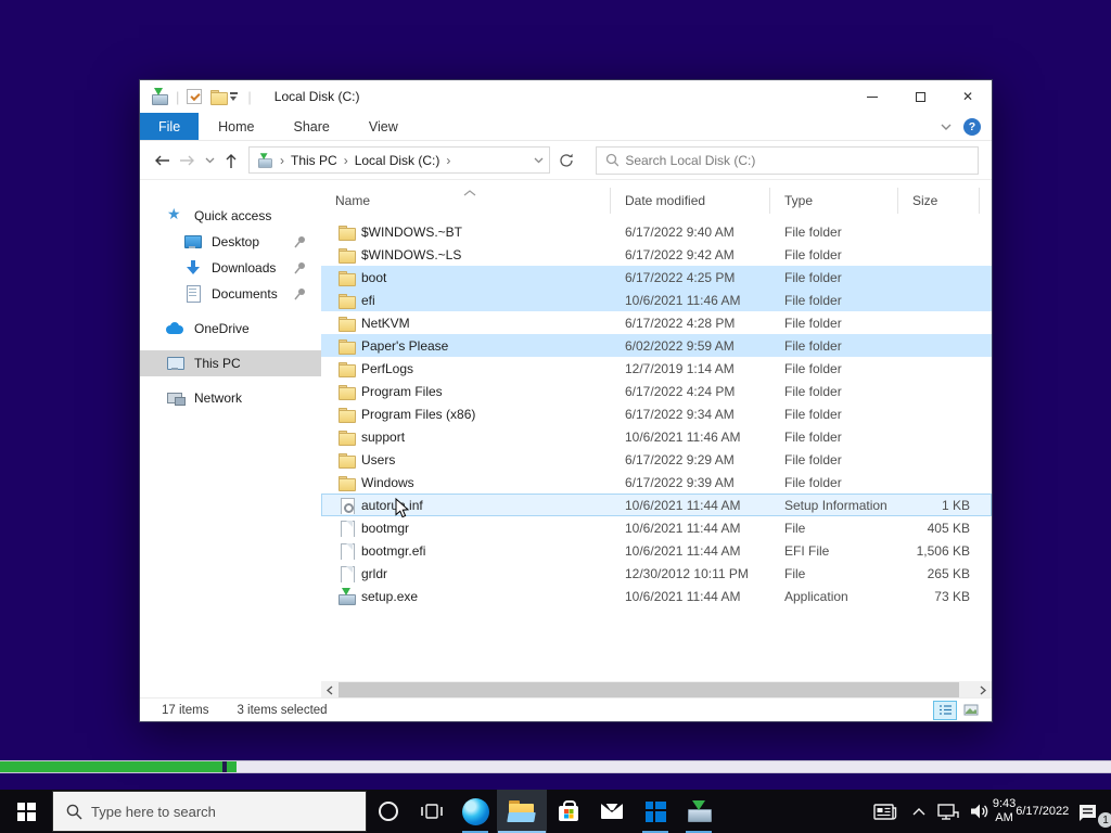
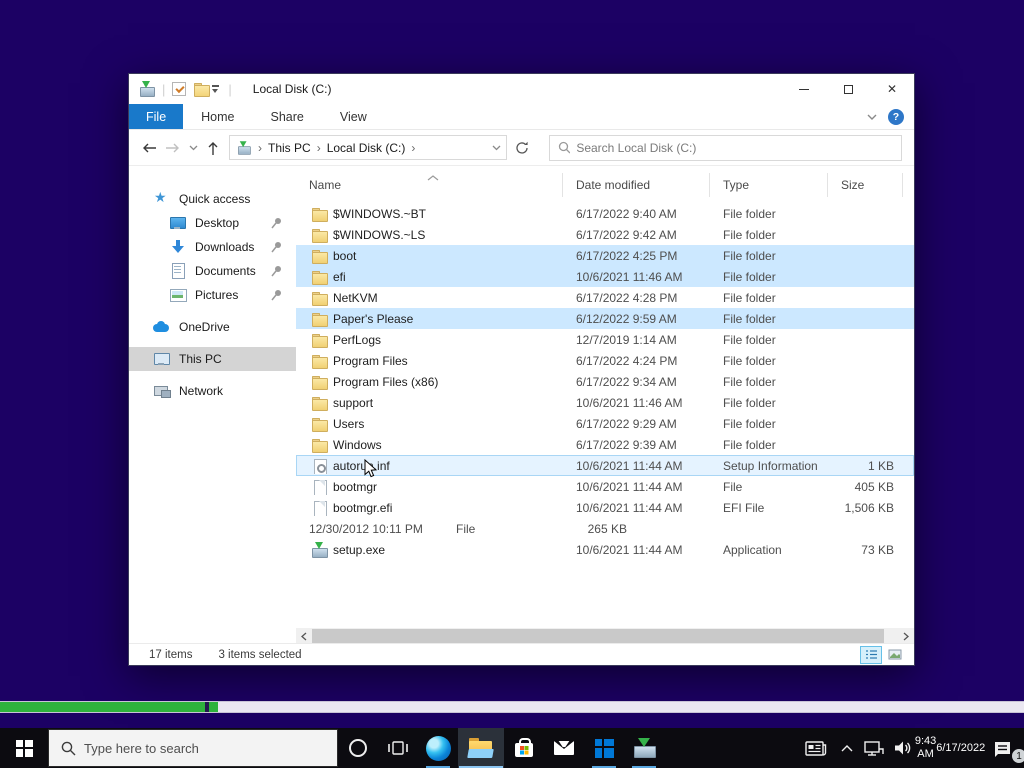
  |
  |
  Local Disk (C:)
  ✕
  File
  Home
  Share
  View
  ?
  ›
  This PC
  ›
  Local Disk (C:)
  ›
  Search Local Disk (C:)
  Quick access
  Desktop
  Downloads
  Documents
+ Pictures
  OneDrive
  This PC
  Network
  Name
  Date modified
  Type
  Size
  $WINDOWS.~BT
  6/17/2022 9:40 AM
  File folder
  $WINDOWS.~LS
  6/17/2022 9:42 AM
  File folder
  boot
  6/17/2022 4:25 PM
  File folder
  efi
  10/6/2021 11:46 AM
  File folder
  NetKVM
  6/17/2022 4:28 PM
  File folder
  Paper's Please
- 6/02/2022 9:59 AM
+ 6/12/2022 9:59 AM
  File folder
  PerfLogs
  12/7/2019 1:14 AM
  File folder
  Program Files
  6/17/2022 4:24 PM
  File folder
  Program Files (x86)
  6/17/2022 9:34 AM
  File folder
  support
  10/6/2021 11:46 AM
  File folder
  Users
  6/17/2022 9:29 AM
  File folder
  Windows
  6/17/2022 9:39 AM
  File folder
  autoru.inf
  10/6/2021 11:44 AM
  Setup Information
  1 KB
  bootmgr
  10/6/2021 11:44 AM
  File
  405 KB
  bootmgr.efi
  10/6/2021 11:44 AM
  EFI File
  1,506 KB
- grldr
  12/30/2012 10:11 PM
  File
  265 KB
  setup.exe
  10/6/2021 11:44 AM
  Application
  73 KB
  17 items
  3 items selected
  Type here to search
  9:43 AM
  6/17/2022
  1
